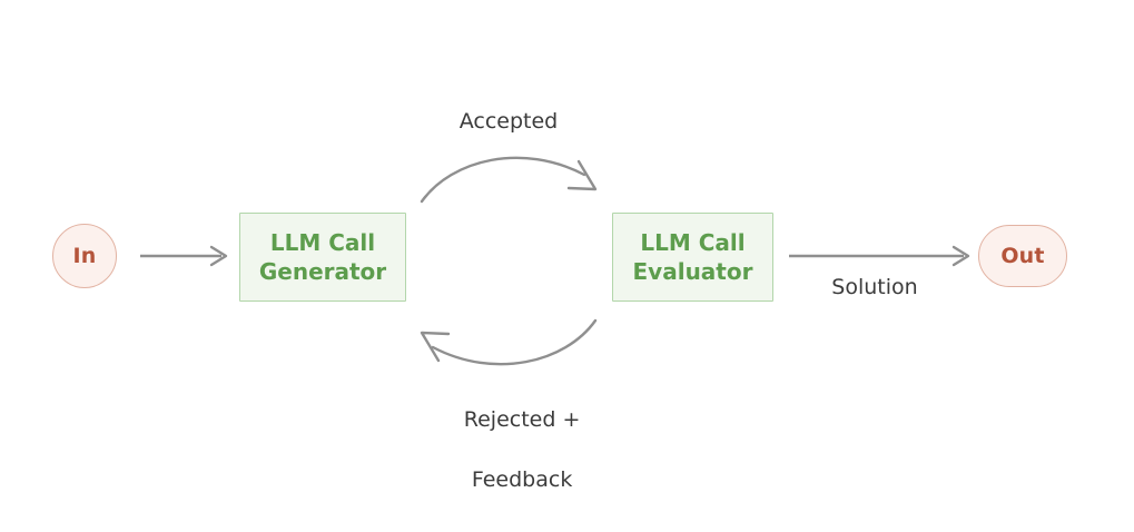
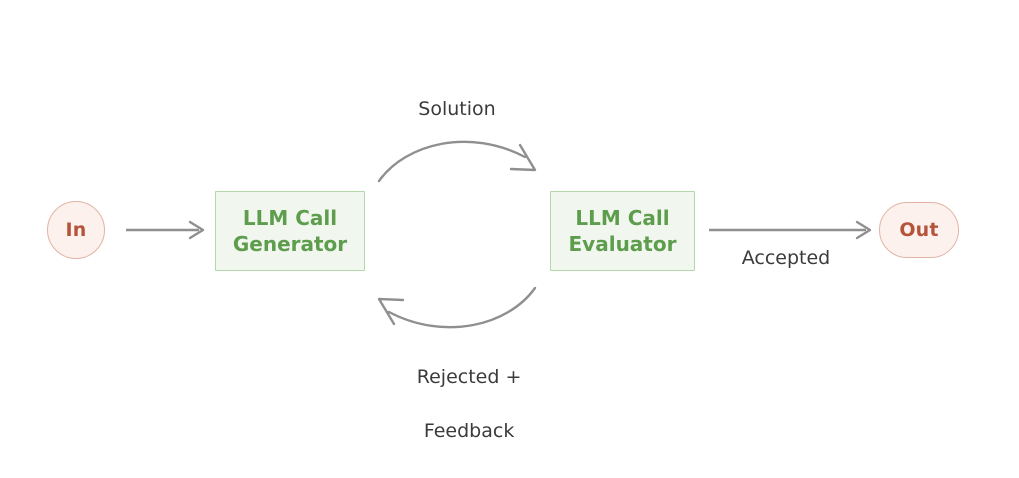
  In
  LLM Call
  Generator
  LLM Call
  Evaluator
  Out
- Accepted
+ Solution
  Rejected +
  Feedback
- Solution
+ Accepted
